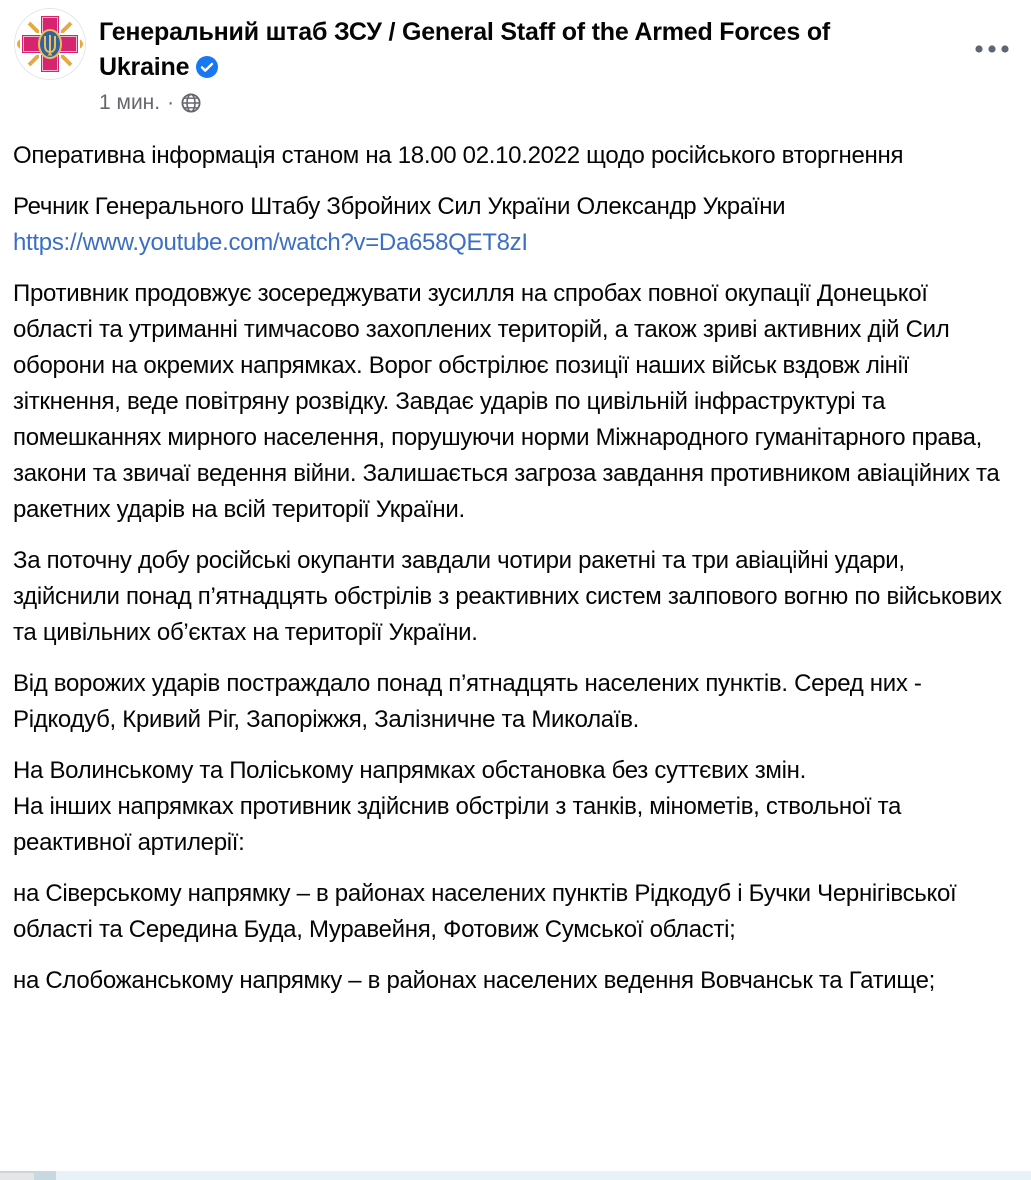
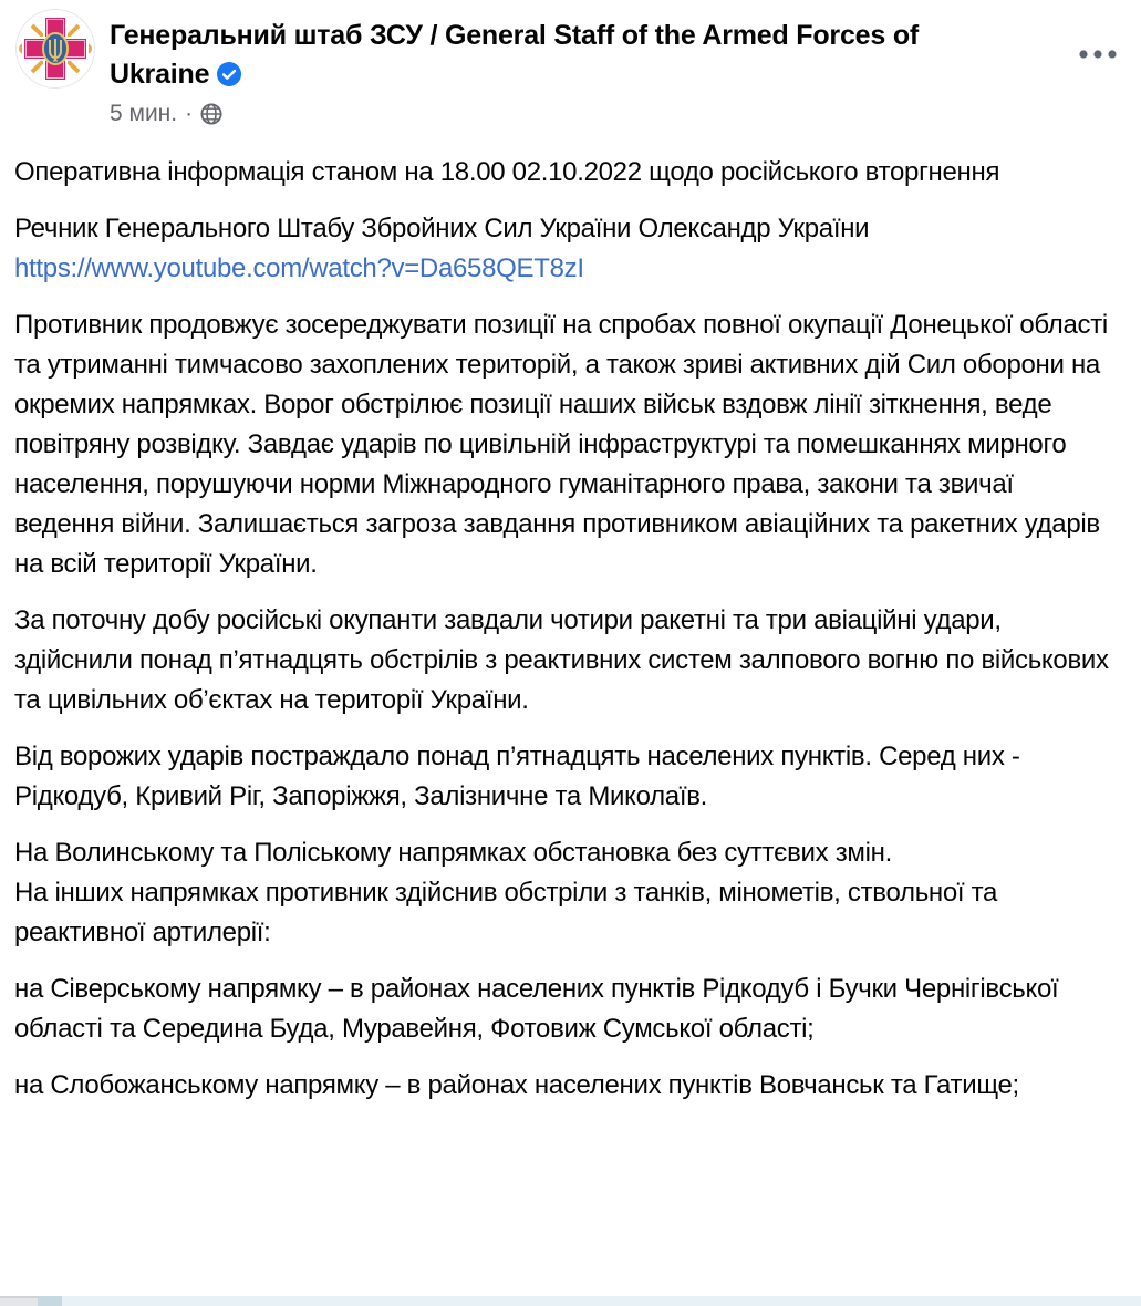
  Генеральний штаб ЗСУ / General Staff of the Armed Forces of Ukraine
- 1 мин.
+ 5 мин.
  ·
  Оперативна інформація станом на 18.00 02.10.2022 щодо російського вторгнення
  Речник Генерального Штабу Збройних Сил України Олександр України
  https://www.youtube.com/watch?v=Da658QET8zI
- Противник продовжує зосереджувати зусилля на спробах повної окупації Донецької області та утриманні тимчасово захоплених територій, а також зриві активних дій Сил оборони на окремих напрямках. Ворог обстрілює позиції наших військ вздовж лінії зіткнення, веде повітряну розвідку. Завдає ударів по цивільній інфраструктурі та помешканнях мирного населення, порушуючи норми Міжнародного гуманітарного права, закони та звичаї ведення війни. Залишається загроза завдання противником авіаційних та ракетних ударів на всій території України.
+ Противник продовжує зосереджувати позиції на спробах повної окупації Донецької області та утриманні тимчасово захоплених територій, а також зриві активних дій Сил оборони на окремих напрямках. Ворог обстрілює позиції наших військ вздовж лінії зіткнення, веде повітряну розвідку. Завдає ударів по цивільній інфраструктурі та помешканнях мирного населення, порушуючи норми Міжнародного гуманітарного права, закони та звичаї ведення війни. Залишається загроза завдання противником авіаційних та ракетних ударів на всій території України.
  За поточну добу російські окупанти завдали чотири ракетні та три авіаційні удари, здійснили понад п’ятнадцять обстрілів з реактивних систем залпового вогню по військових та цивільних об’єктах на території України.
  Від ворожих ударів постраждало понад п’ятнадцять населених пунктів. Серед них - Рідкодуб, Кривий Ріг, Запоріжжя, Залізничне та Миколаїв.
  На Волинському та Поліському напрямках обстановка без суттєвих змін.
  На інших напрямках противник здійснив обстріли з танків, мінометів, ствольної та реактивної артилерії:
  на Сіверському напрямку – в районах населених пунктів Рідкодуб і Бучки Чернігівської області та Середина Буда, Муравейня, Фотовиж Сумської області;
- на Слобожанському напрямку – в районах населених ведення Вовчанськ та Гатище;
+ на Слобожанському напрямку – в районах населених пунктів Вовчанськ та Гатище;
